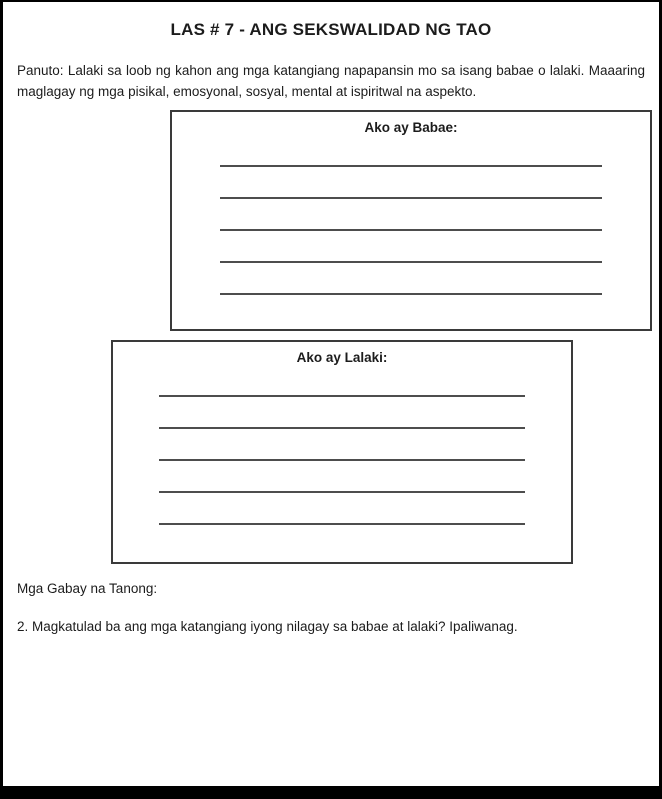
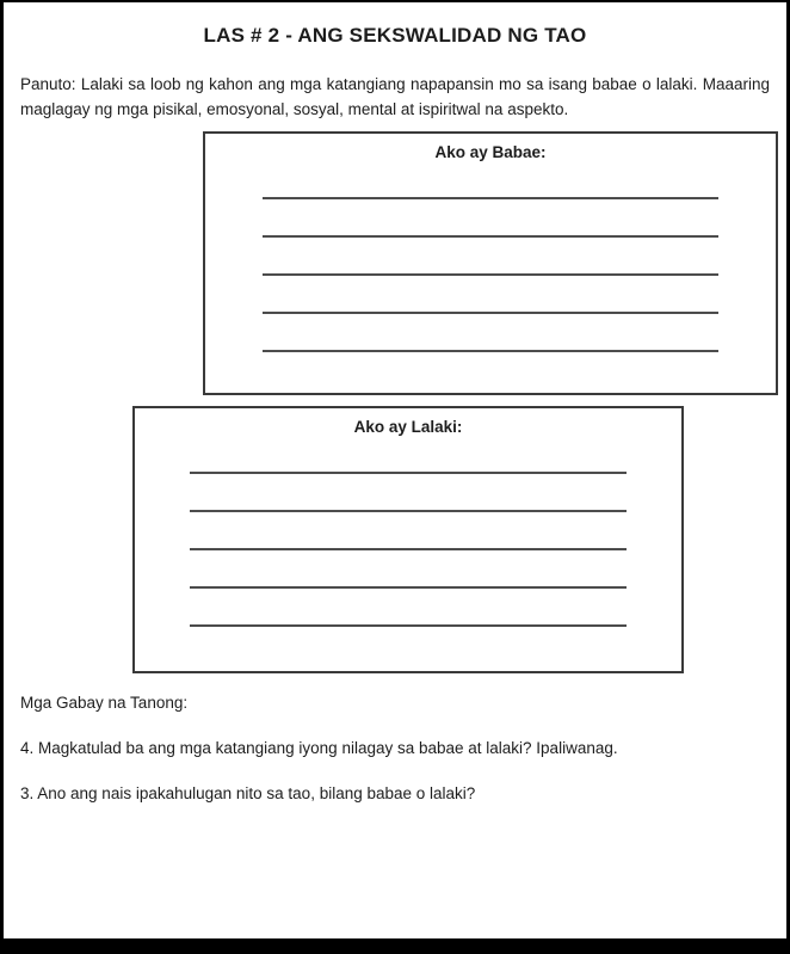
- LAS # 7 - ANG SEKSWALIDAD NG TAO
+ LAS # 2 - ANG SEKSWALIDAD NG TAO
  Panuto: Lalaki sa loob ng kahon ang mga katangiang napapansin mo sa isang babae o lalaki. Maaaring maglagay ng mga pisikal, emosyonal, sosyal, mental at ispiritwal na aspekto.
  Ako ay Babae:
  Ako ay Lalaki:
  Mga Gabay na Tanong:
- 2. Magkatulad ba ang mga katangiang iyong nilagay sa babae at lalaki? Ipaliwanag.
+ 4. Magkatulad ba ang mga katangiang iyong nilagay sa babae at lalaki? Ipaliwanag.
+ 3. Ano ang nais ipakahulugan nito sa tao, bilang babae o lalaki?
